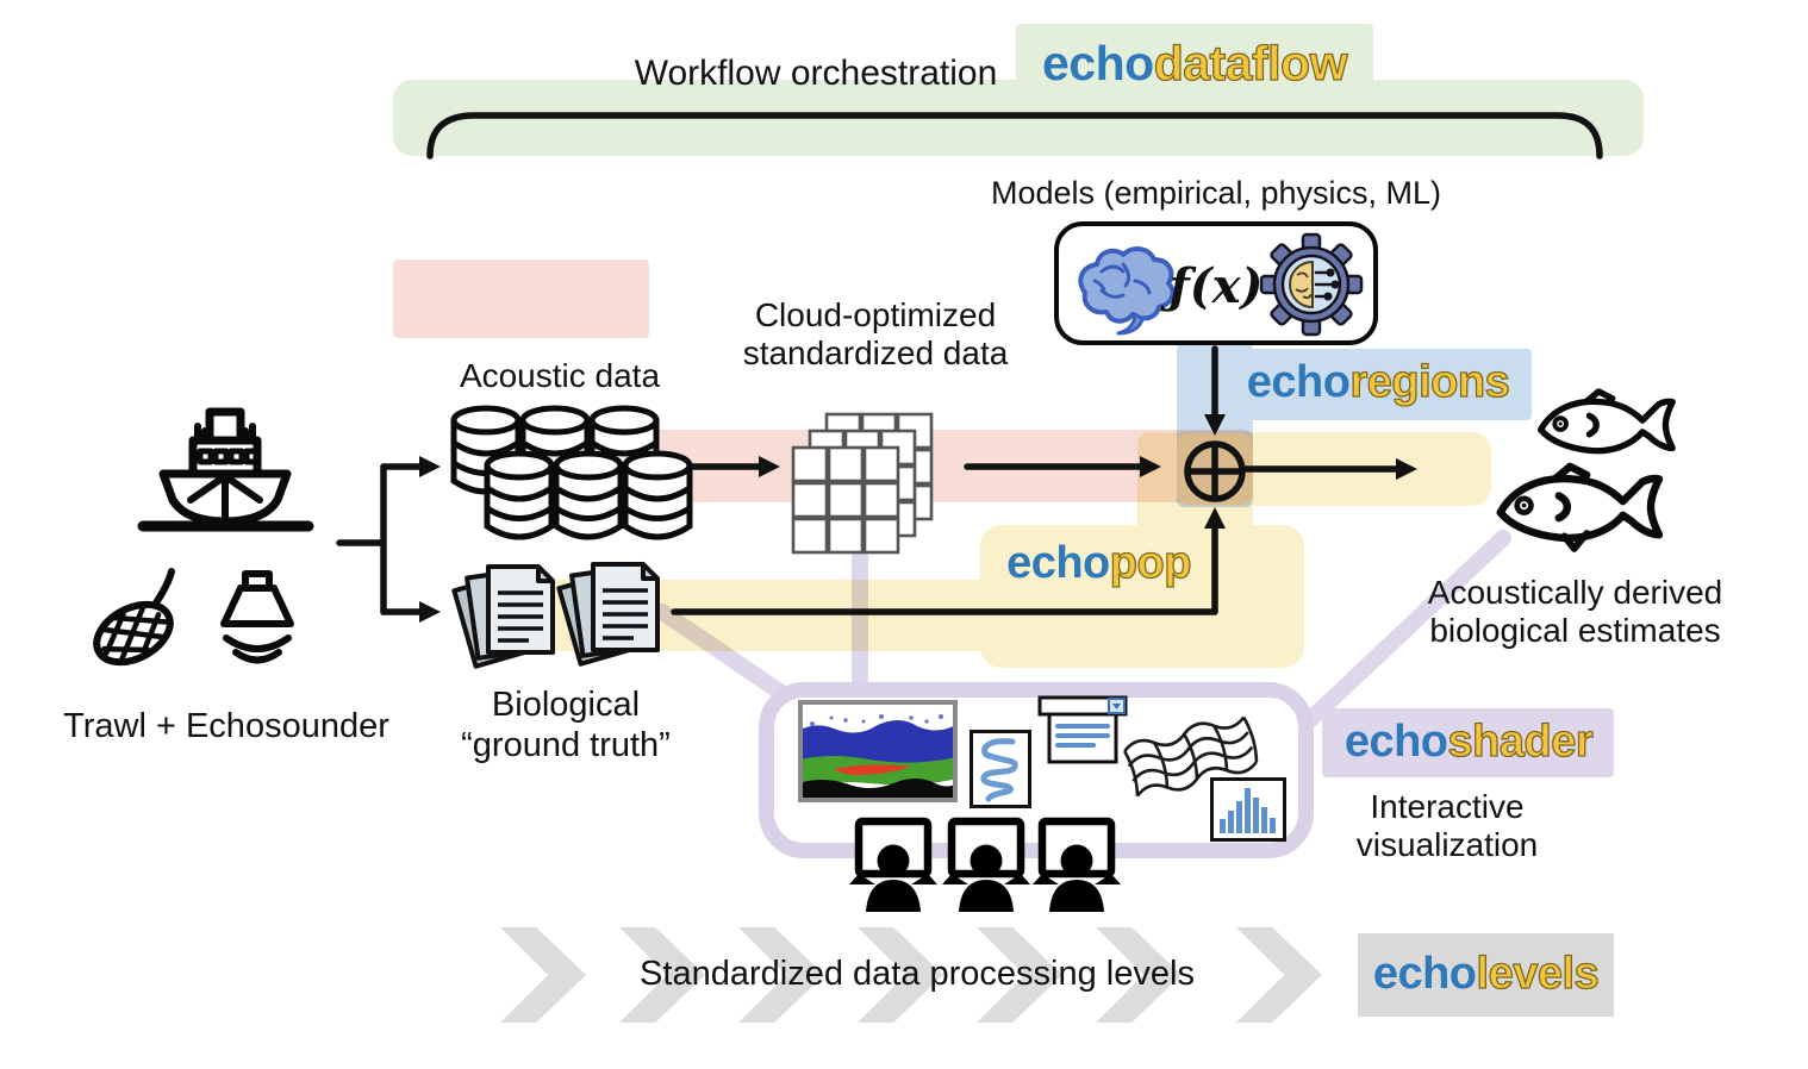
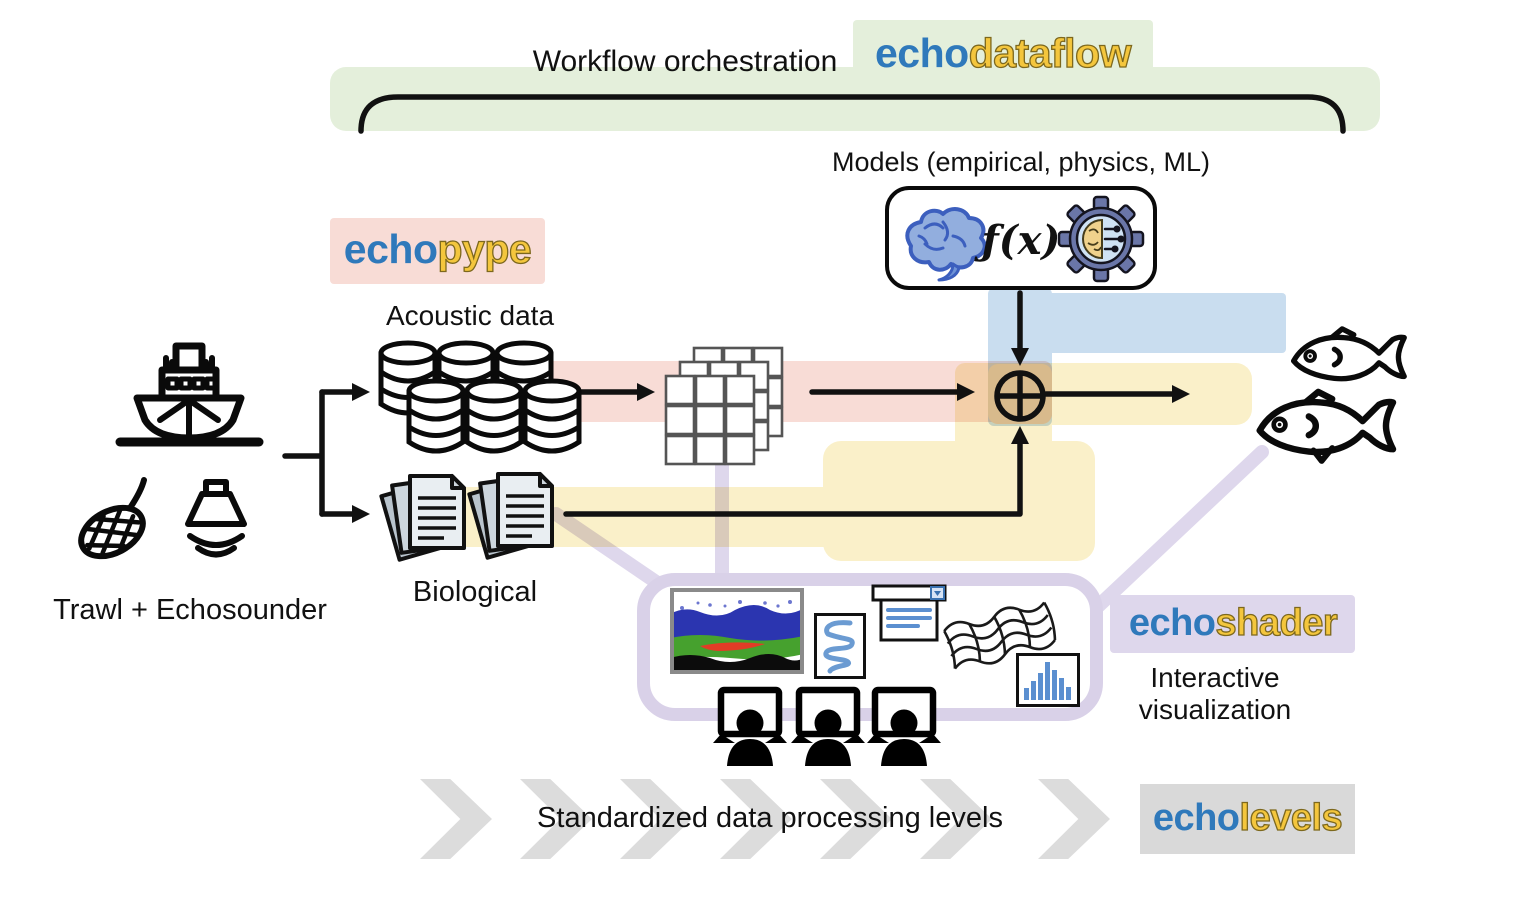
  ƒ(x)
  Workflow orchestration
  echodataflow
  Models (empirical, physics, ML)
  Trawl + Echosounder
+ echopype
  Acoustic data
- Cloud-optimized
- standardized data
- echoregions
- echopop
  Biological
- “ground truth”
- Acoustically derived
- biological estimates
  echoshader
  Interactive
  visualization
  Standardized data processing levels
  echolevels
